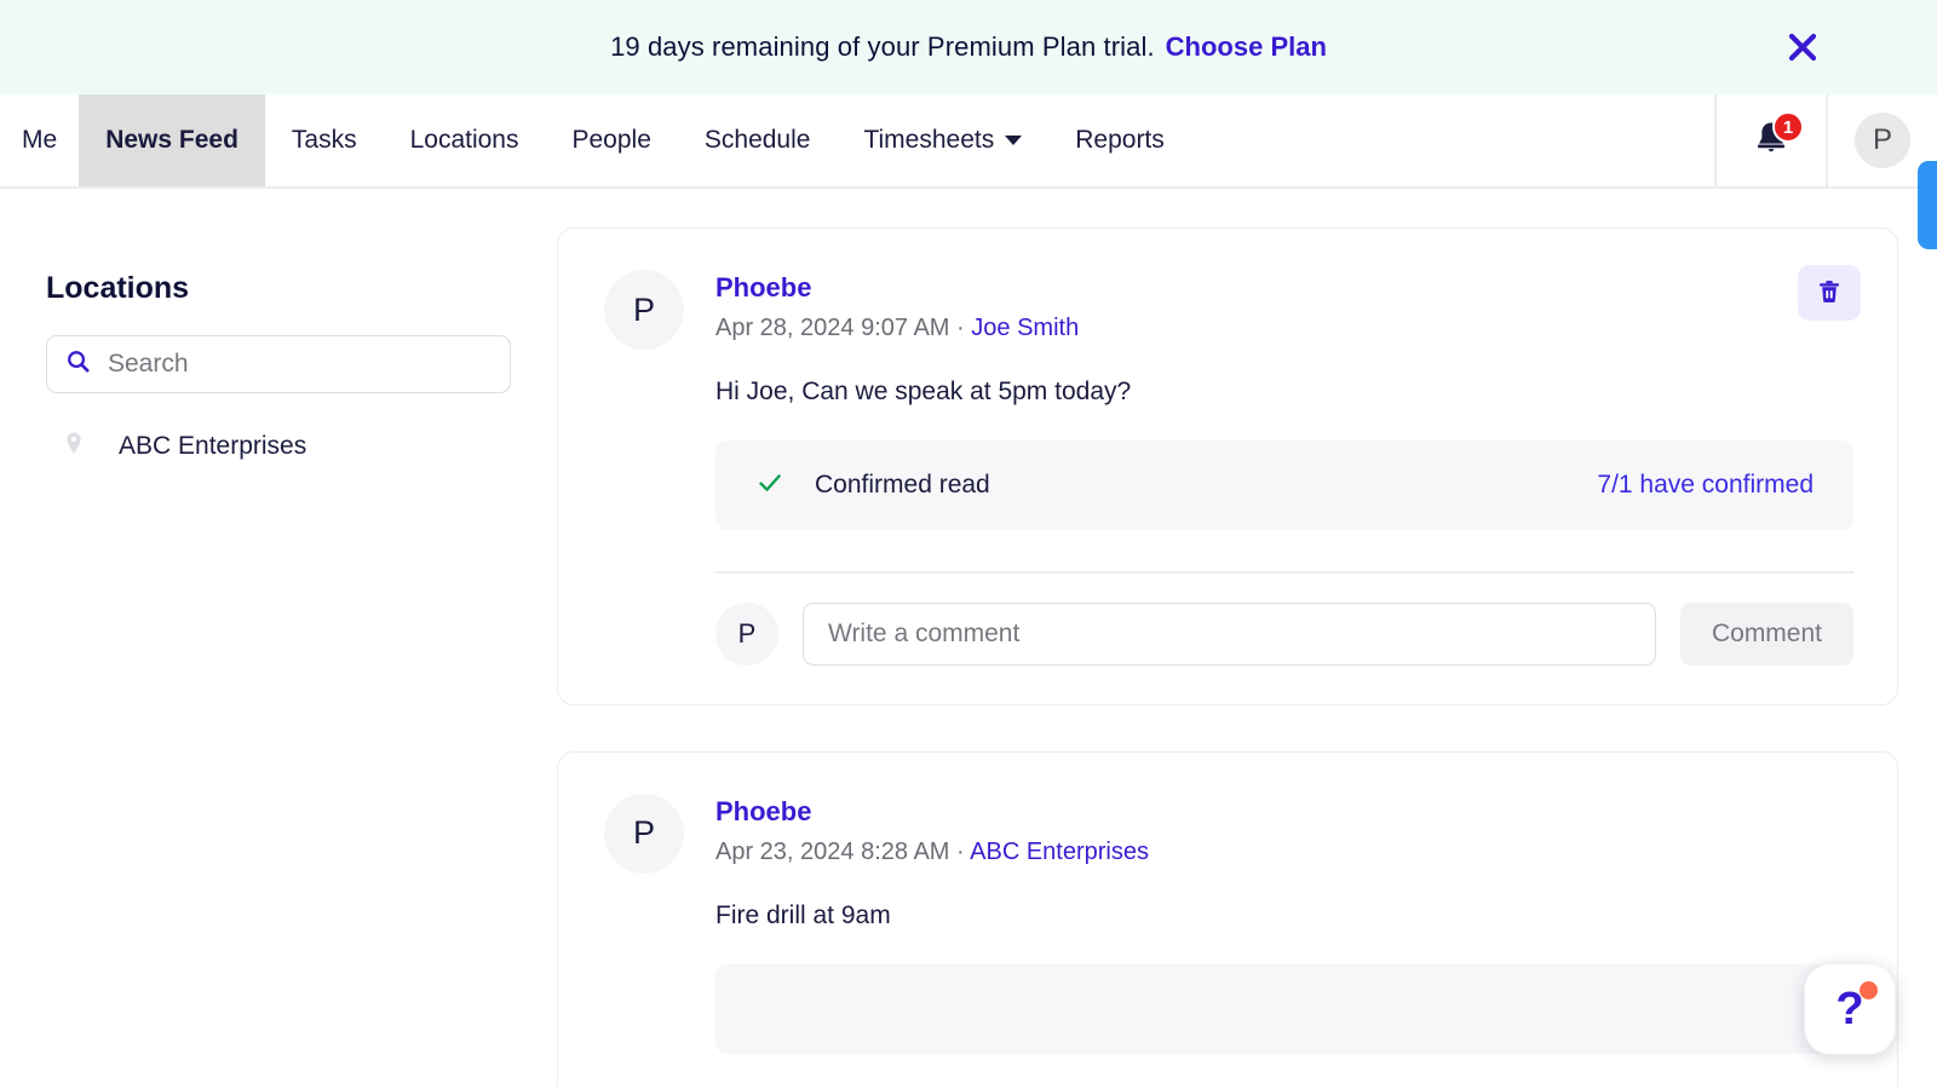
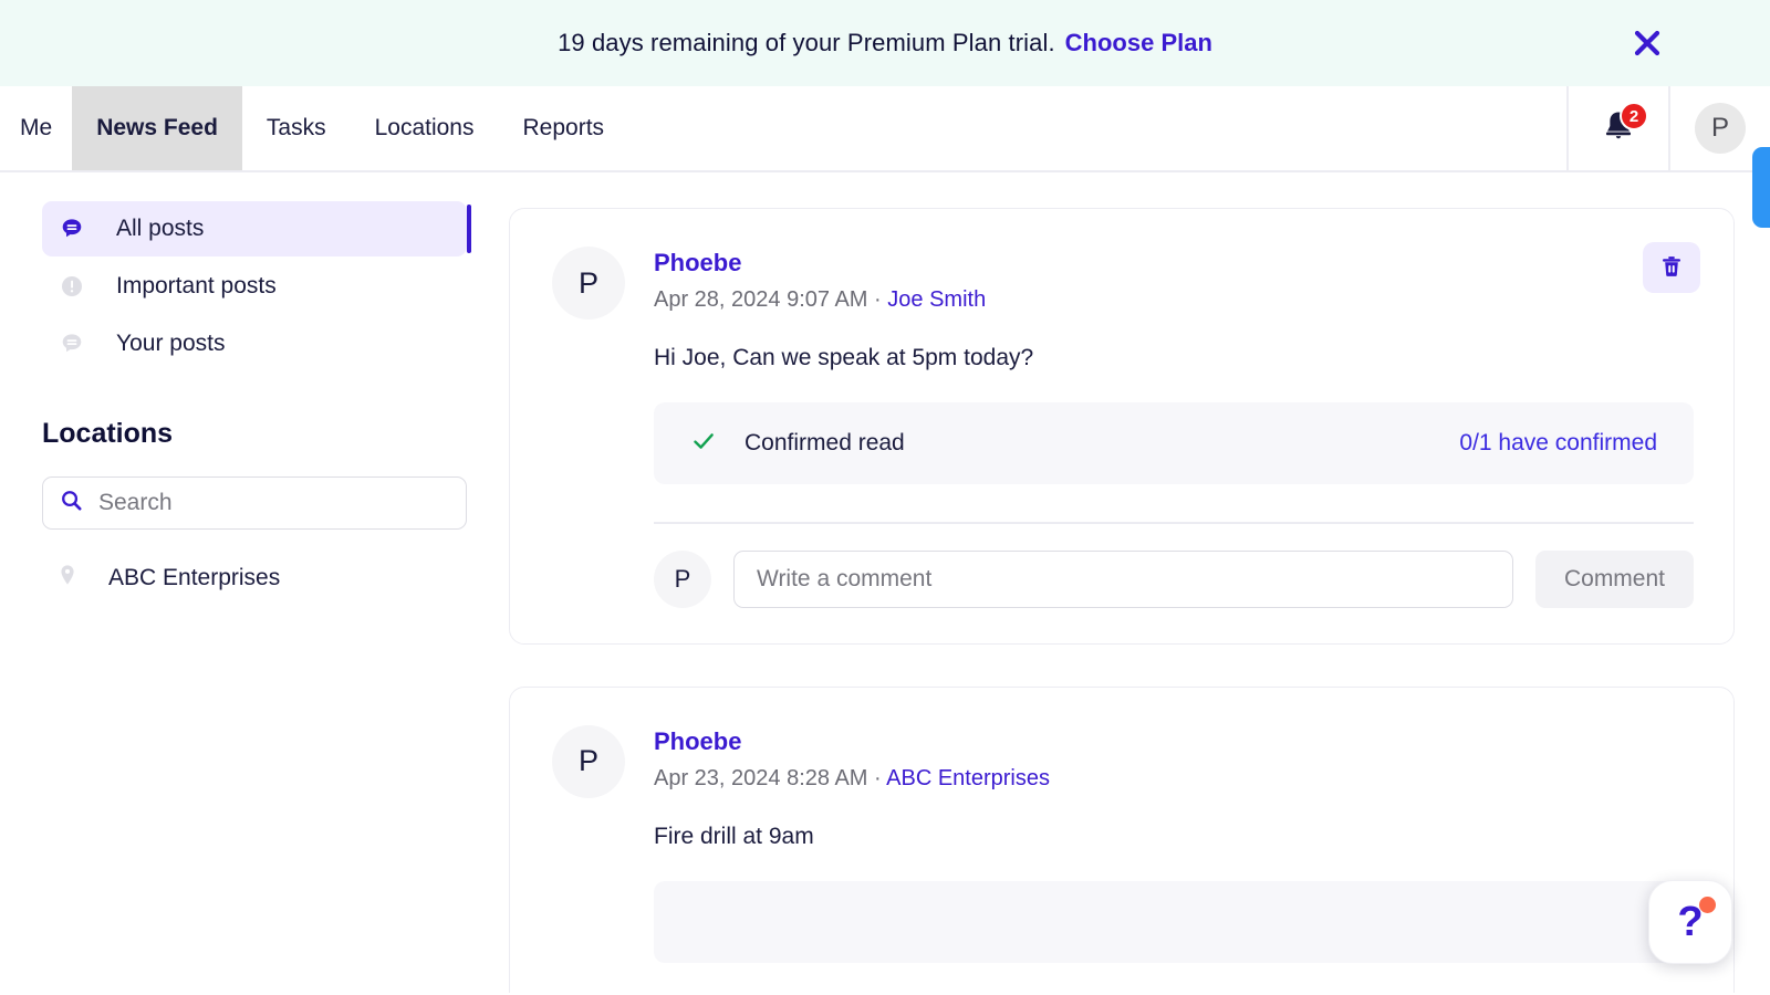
  19 days remaining of your Premium Plan trial.
  Choose Plan
  Me
  News Feed
  Tasks
  Locations
- People
- Schedule
- Timesheets
  Reports
- 1
+ 2
  P
+ All posts
+ Important posts
+ Your posts
  Locations
  Search
  ABC Enterprises
  P
  Phoebe
  Apr 28, 2024 9:07 AM · Joe Smith
  Hi Joe, Can we speak at 5pm today?
  Confirmed read
- 7/1 have confirmed
+ 0/1 have confirmed
  P
  Write a comment
  Comment
  P
  Phoebe
  Apr 23, 2024 8:28 AM · ABC Enterprises
  Fire drill at 9am
  ?
